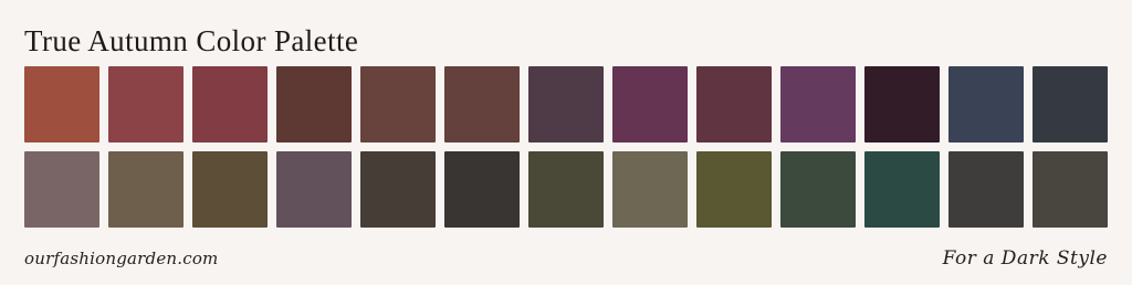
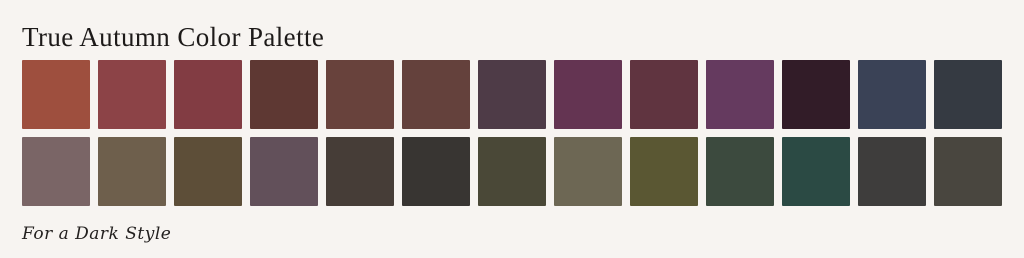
  True Autumn Color Palette
- ourfashiongarden.com
  For a Dark Style
